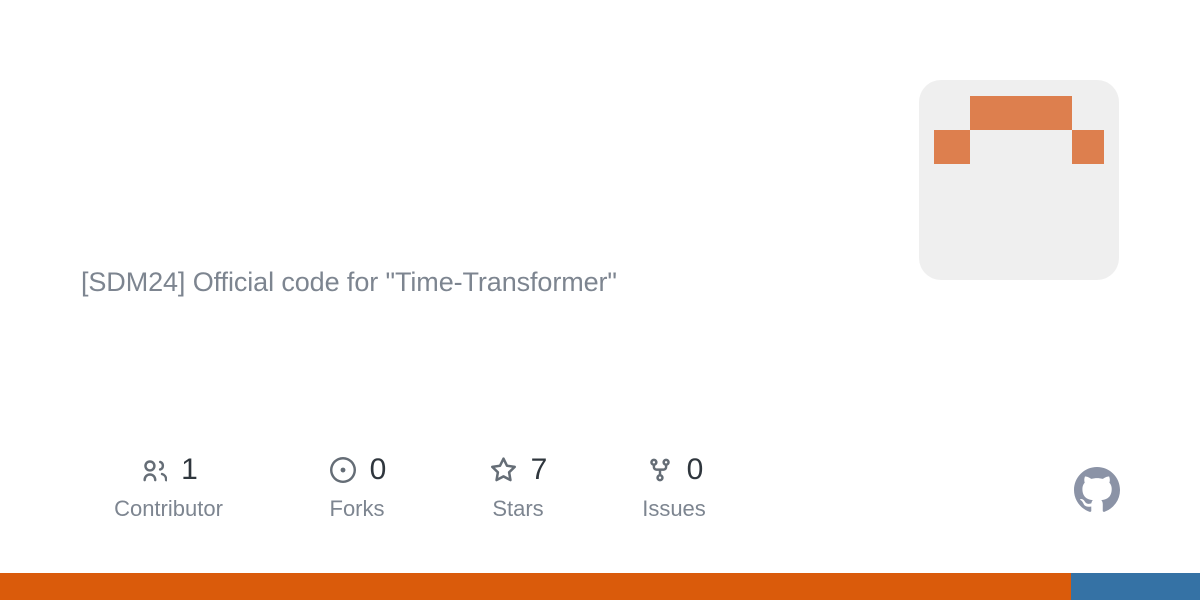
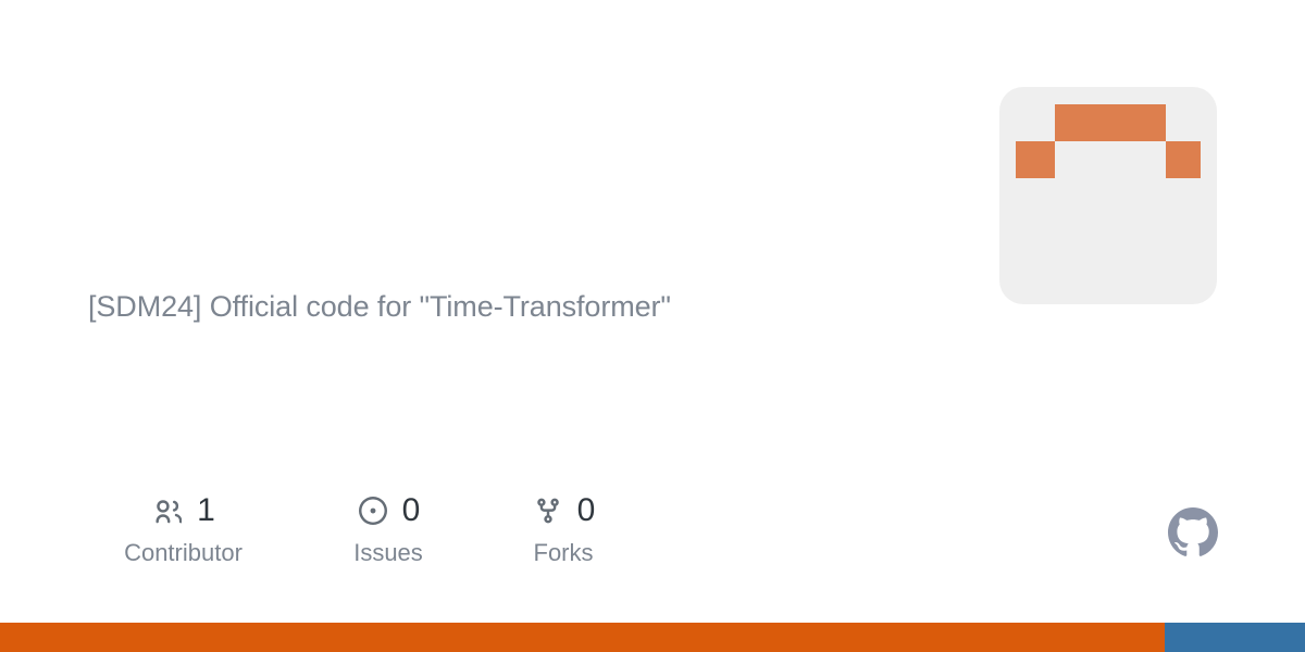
  [SDM24] Official code for "Time-Transformer"
  1
  Contributor
  0
- Forks
+ Issues
- 7
- Stars
  0
- Issues
+ Forks
